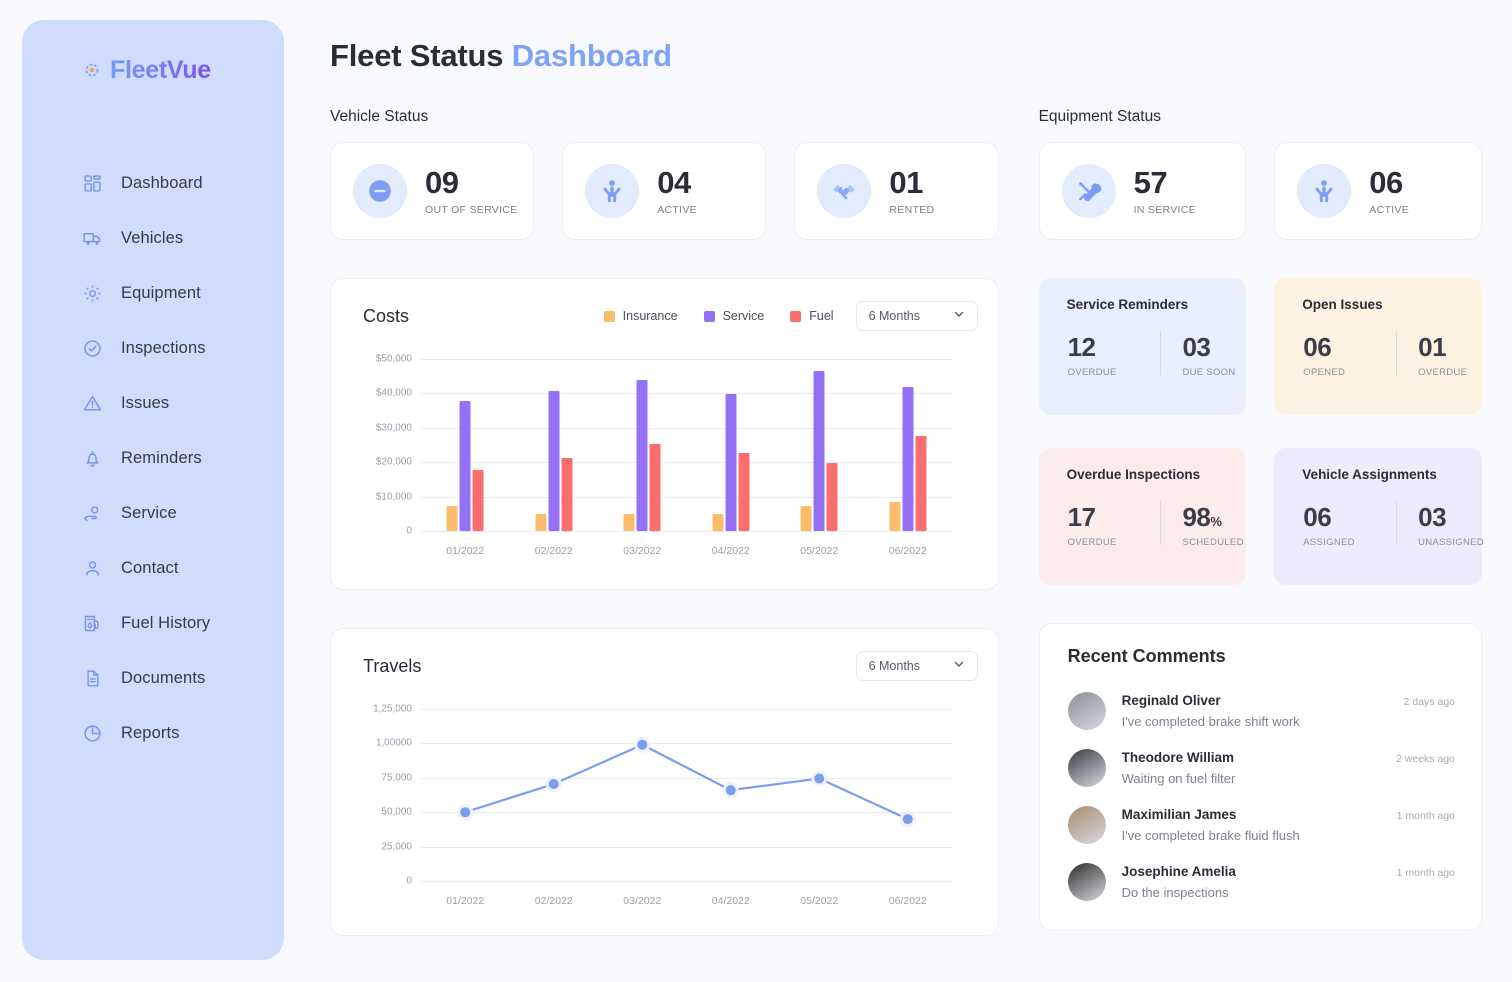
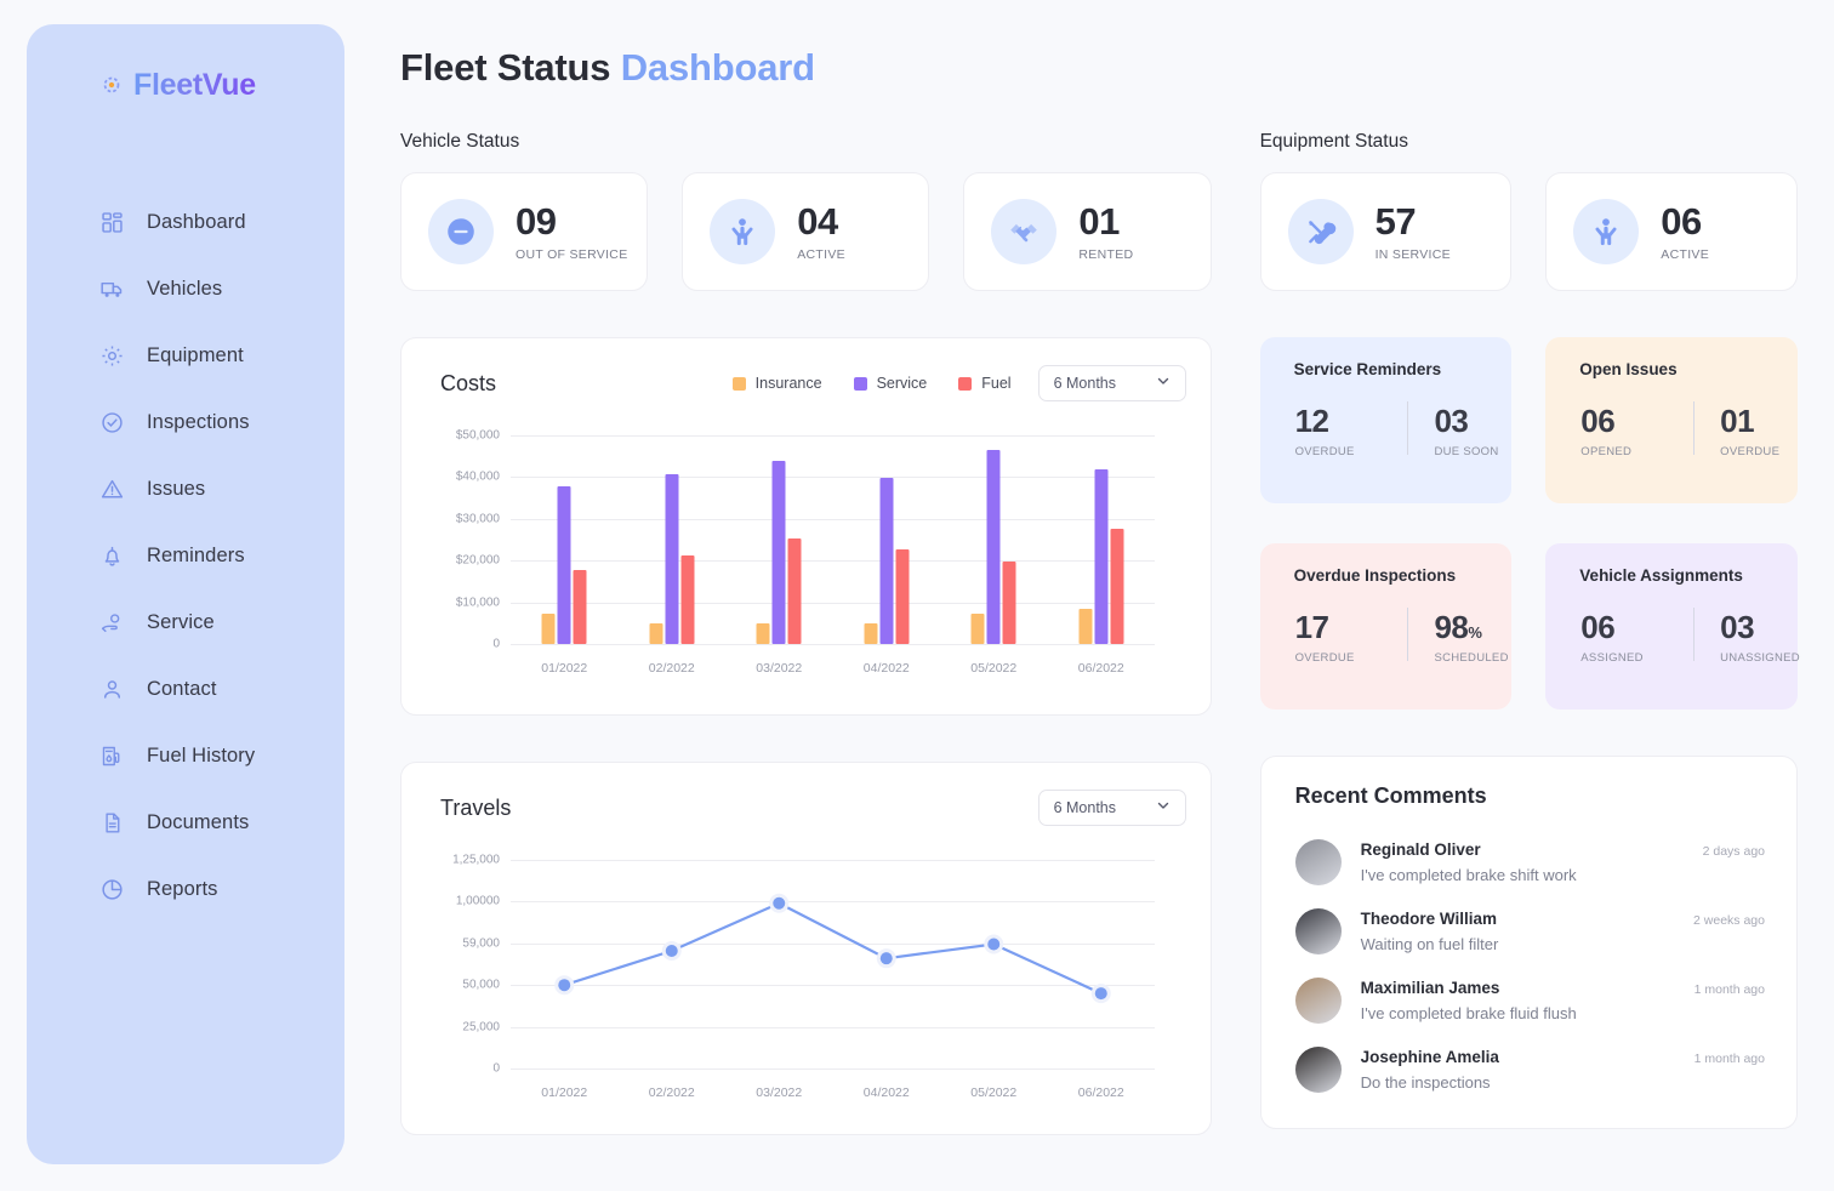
  FleetVue
  Dashboard
  Vehicles
  Equipment
  Inspections
  Issues
  Reminders
  Service
  Contact
  Fuel History
  Documents
  Reports
  Fleet Status Dashboard
  Vehicle Status
  09
  OUT OF SERVICE
  04
  ACTIVE
  01
  RENTED
  Costs
  Insurance
  Service
  Fuel
  6 Months
  0
  $10,000
  $20,000
  $30,000
  $40,000
  $50,000
  01/2022
  02/2022
  03/2022
  04/2022
  05/2022
  06/2022
  Travels
  6 Months
  0
  25,000
  50,000
- 75,000
+ 59,000
  1,00000
  1,25,000
  01/2022
  02/2022
  03/2022
  04/2022
  05/2022
  06/2022
  Equipment Status
  57
  IN SERVICE
  06
  ACTIVE
  Service Reminders
  12
  OVERDUE
  03
  DUE SOON
  Open Issues
  06
  OPENED
  01
  OVERDUE
  Overdue Inspections
  17
  OVERDUE
  98%
  SCHEDULED
  Vehicle Assignments
  06
  ASSIGNED
  03
  UNASSIGNED
  Recent Comments
  Reginald Oliver
  2 days ago
  I've completed brake shift work
  Theodore William
  2 weeks ago
  Waiting on fuel filter
  Maximilian James
  1 month ago
  I've completed brake fluid flush
  Josephine Amelia
  1 month ago
  Do the inspections
